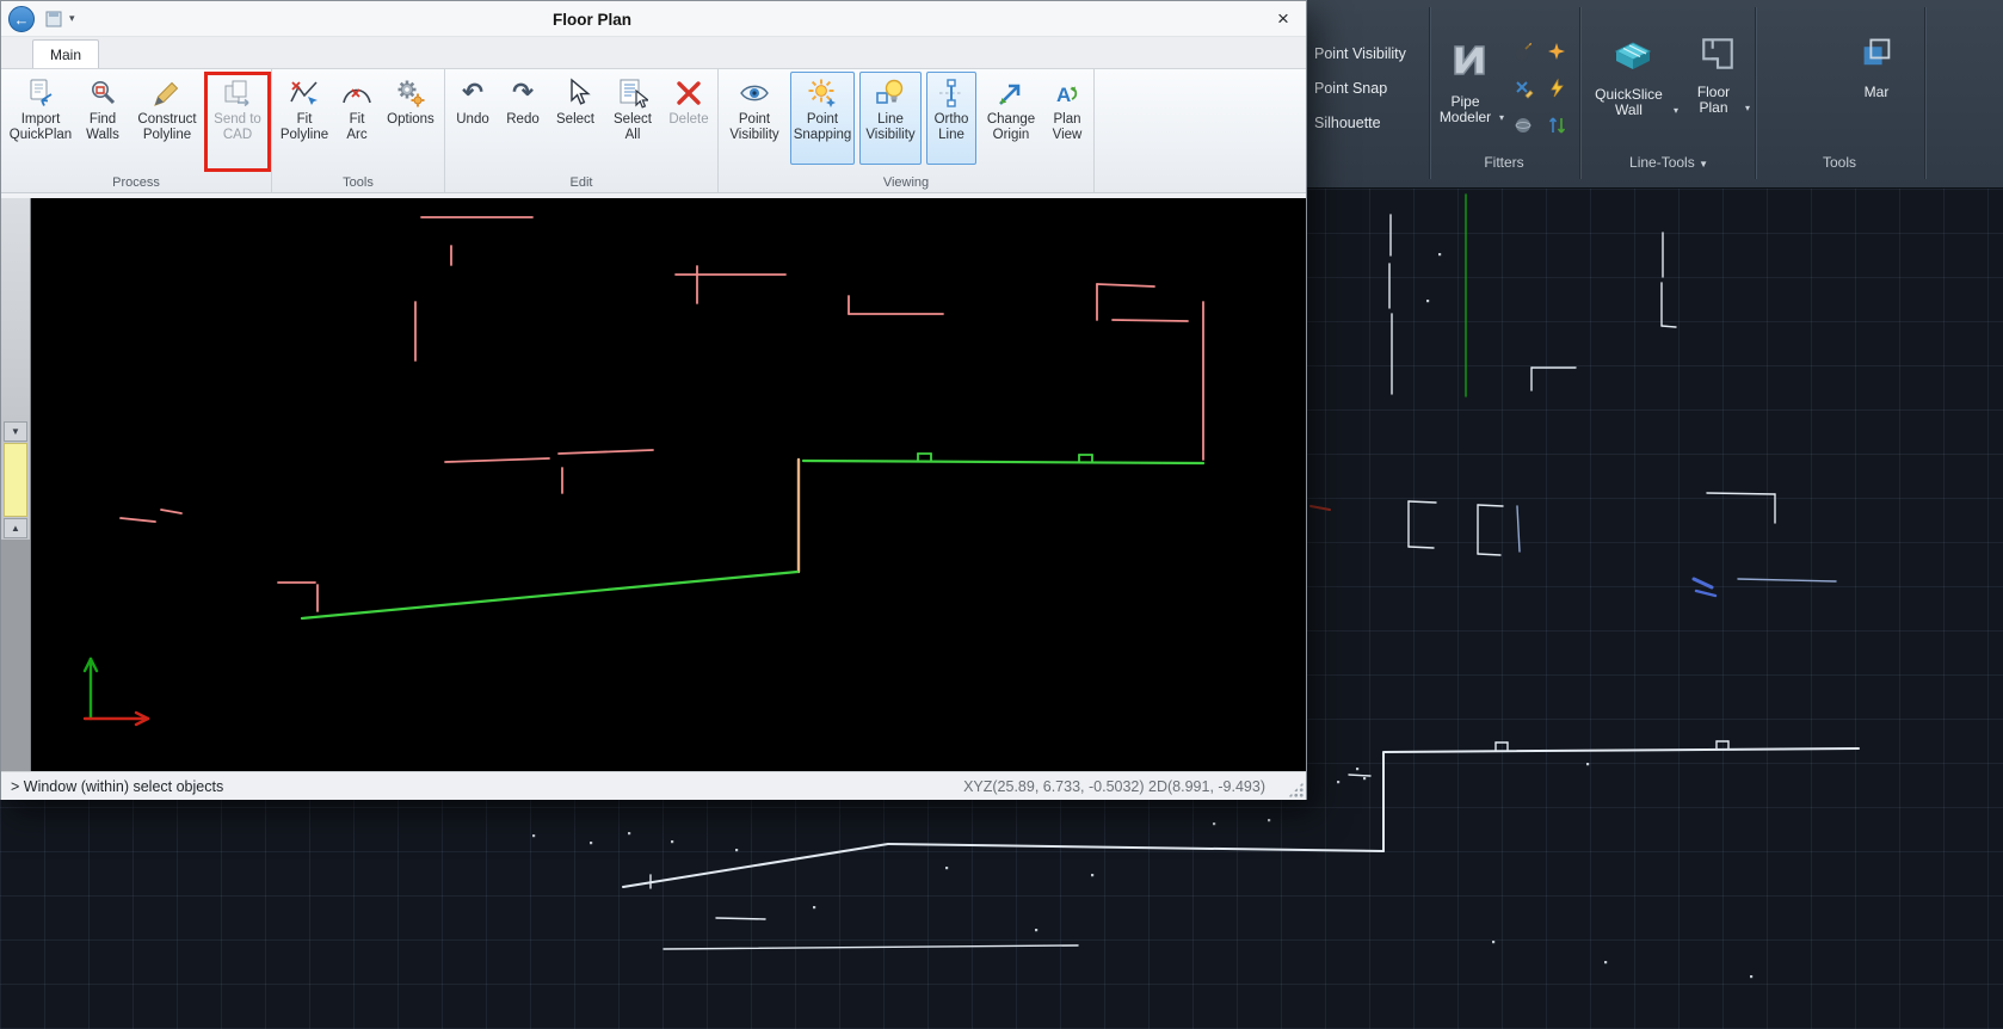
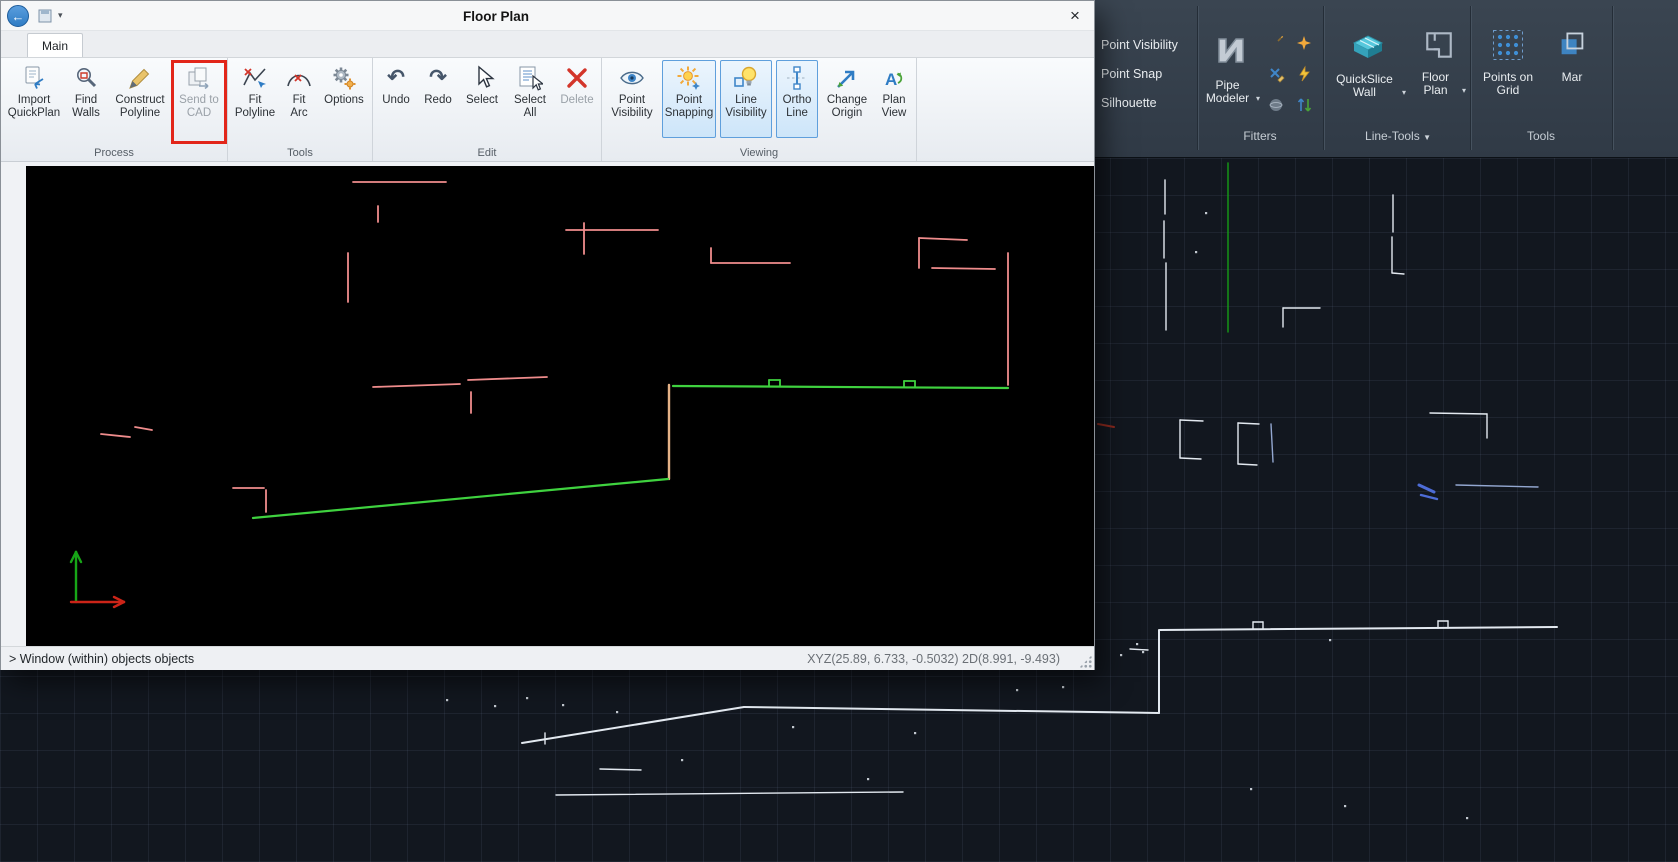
  Point Visibility
  Point Snap
  Silhouette
  Pipe Modeler
  ▾
  Fitters
  QuickSlice Wall
  ▾
  Floor Plan
  ▾
  Line-Tools ▼
+ Points on Grid
  Mar
  Tools
  ←
  ▾
  Floor Plan
  ×
  Main
  Import QuickPlan
  Find Walls
  Construct Polyline
  Send to CAD
  Process
  Fit Polyline
  Fit Arc
  Options
  Tools
  ↶
  Undo
  ↷
  Redo
  Select
  Select All
  Delete
  Edit
  Point Visibility
  Point Snapping
  Line Visibility
  Ortho Line
  Change Origin
  A
  Plan View
  Viewing
- ▼
- ▲
- > Window (within) select objects
+ > Window (within) objects objects
  XYZ(25.89, 6.733, -0.5032) 2D(8.991, -9.493)
